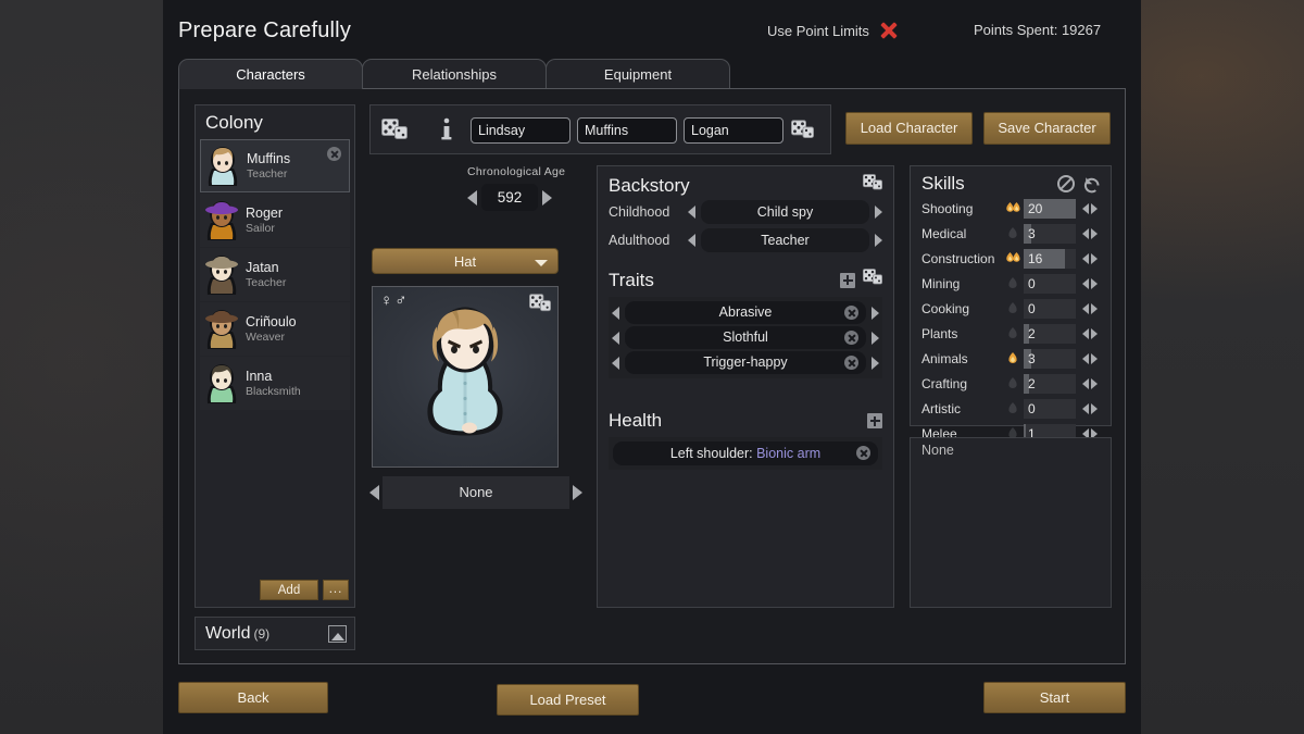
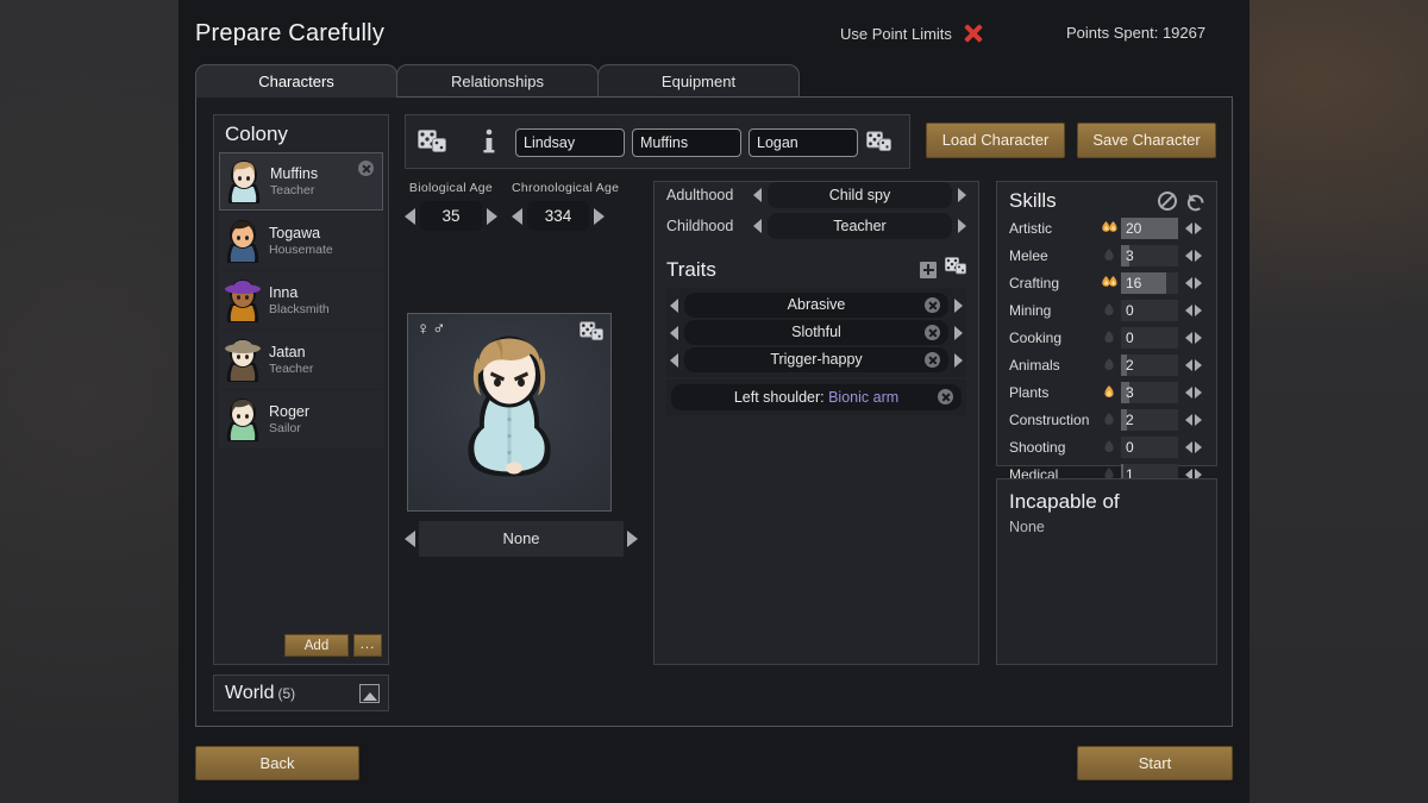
  Prepare Carefully
  Use Point Limits
  Points Spent: 19267
  Characters
  Relationships
  Equipment
  Colony
  Muffins
  Teacher
+ Togawa
+ Housemate
- Roger
+ Inna
- Sailor
+ Blacksmith
  Jatan
  Teacher
- Criñoulo
- Weaver
- Inna
+ Roger
- Blacksmith
+ Sailor
  Add
  ...
  World
- (9)
+ (5)
  Lindsay
  Muffins
  Logan
  Load Character
  Save Character
+ Biological Age
+ 35
  Chronological Age
- 592
+ 334
- Hat
  ♀♂
  None
- Backstory
- Childhood
+ Adulthood
  Child spy
- Adulthood
+ Childhood
  Teacher
  Traits
  Abrasive
  Slothful
  Trigger-happy
- Health
  Left shoulder: Bionic arm
  Skills
- Shooting
+ Artistic
  20
- Medical
+ Melee
  3
- Construction
+ Crafting
  16
  Mining
  0
  Cooking
  0
- Plants
+ Animals
  2
- Animals
+ Plants
  3
- Crafting
+ Construction
  2
- Artistic
+ Shooting
  0
- Melee
+ Medical
  1
+ Incapable of
  None
  Back
- Load Preset
  Start
